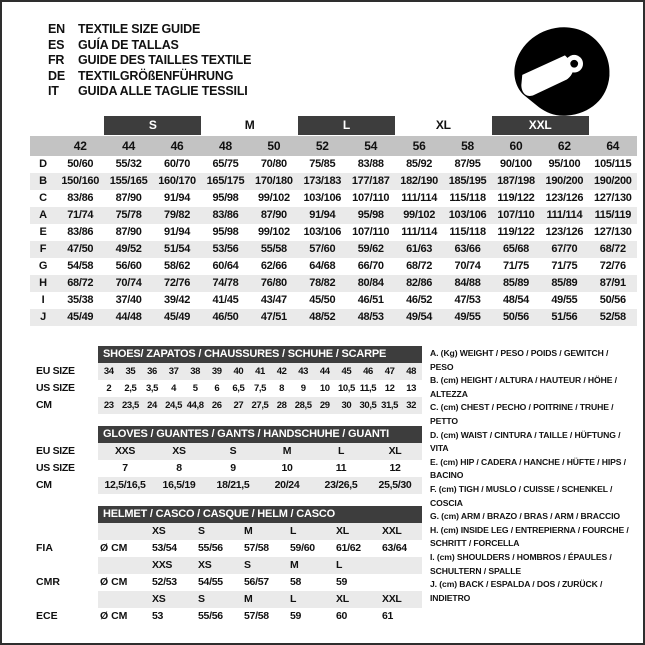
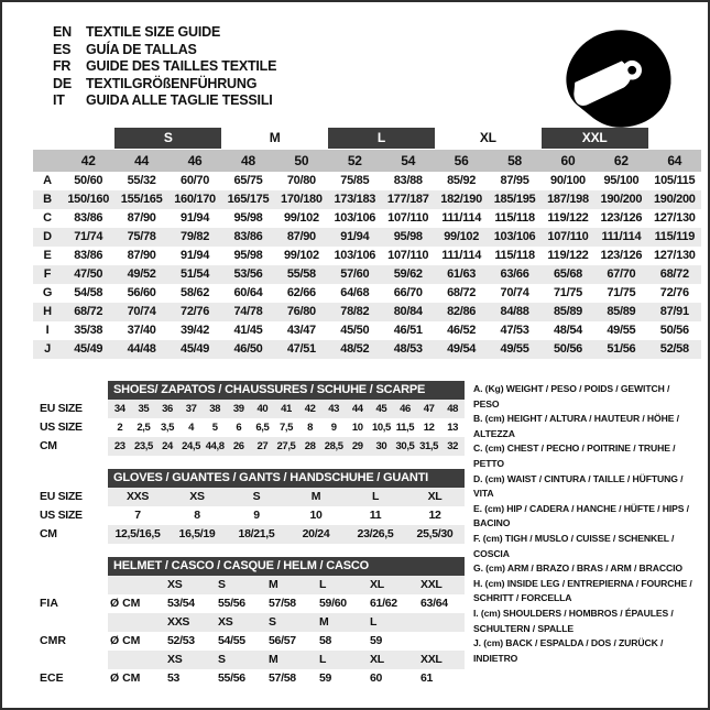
  EN
  TEXTILE SIZE GUIDE
  ES
  GUÍA DE TALLAS
  FR
  GUIDE DES TAILLES TEXTILE
  DE
  TEXTILGRÖßENFÜHRUNG
  IT
  GUIDA ALLE TAGLIE TESSILI
  S
  M
  L
  XL
  XXL
  42
  44
  46
  48
  50
  52
  54
  56
  58
  60
  62
  64
- D
+ A
  50/60
  55/32
  60/70
  65/75
  70/80
  75/85
  83/88
  85/92
  87/95
  90/100
  95/100
  105/115
  B
  150/160
  155/165
  160/170
  165/175
  170/180
  173/183
  177/187
  182/190
  185/195
  187/198
  190/200
  190/200
  C
  83/86
  87/90
  91/94
  95/98
  99/102
  103/106
  107/110
  111/114
  115/118
  119/122
  123/126
  127/130
- A
+ D
  71/74
  75/78
  79/82
  83/86
  87/90
  91/94
  95/98
  99/102
  103/106
  107/110
  111/114
  115/119
  E
  83/86
  87/90
  91/94
  95/98
  99/102
  103/106
  107/110
  111/114
  115/118
  119/122
  123/126
  127/130
  F
  47/50
  49/52
  51/54
  53/56
  55/58
  57/60
  59/62
  61/63
  63/66
  65/68
  67/70
  68/72
  G
  54/58
  56/60
  58/62
  60/64
  62/66
  64/68
  66/70
  68/72
  70/74
  71/75
  71/75
  72/76
  H
  68/72
  70/74
  72/76
  74/78
  76/80
  78/82
  80/84
  82/86
  84/88
  85/89
  85/89
  87/91
  I
  35/38
  37/40
  39/42
  41/45
  43/47
  45/50
  46/51
  46/52
  47/53
  48/54
  49/55
  50/56
  J
  45/49
  44/48
  45/49
  46/50
  47/51
  48/52
  48/53
  49/54
  49/55
  50/56
  51/56
  52/58
  SHOES/ ZAPATOS / CHAUSSURES / SCHUHE / SCARPE
  EU SIZE
  34
  35
  36
  37
  38
  39
  40
  41
  42
  43
  44
  45
  46
  47
  48
  US SIZE
  2
  2,5
  3,5
  4
  5
  6
  6,5
  7,5
  8
  9
  10
  10,5
  11,5
  12
  13
  CM
  23
  23,5
  24
  24,5
  44,8
  26
  27
  27,5
  28
  28,5
  29
  30
  30,5
  31,5
  32
  GLOVES / GUANTES / GANTS / HANDSCHUHE / GUANTI
  EU SIZE
  XXS
  XS
  S
  M
  L
  XL
  US SIZE
  7
  8
  9
  10
  11
  12
  CM
  12,5/16,5
  16,5/19
  18/21,5
  20/24
  23/26,5
  25,5/30
  HELMET / CASCO / CASQUE / HELM / CASCO
  XS
  S
  M
  L
  XL
  XXL
  FIA
  Ø CM
  53/54
  55/56
  57/58
  59/60
  61/62
  63/64
  XXS
  XS
  S
  M
  L
  CMR
  Ø CM
  52/53
  54/55
  56/57
  58
  59
  XS
  S
  M
  L
  XL
  XXL
  ECE
  Ø CM
  53
  55/56
  57/58
  59
  60
  61
  A. (Kg) WEIGHT / PESO / POIDS / GEWITCH / PESO
  B. (cm) HEIGHT / ALTURA / HAUTEUR / HÖHE / ALTEZZA
  C. (cm) CHEST / PECHO / POITRINE / TRUHE / PETTO
  D. (cm) WAIST / CINTURA / TAILLE / HÜFTUNG / VITA
  E. (cm) HIP / CADERA / HANCHE / HÜFTE / HIPS / BACINO
  F. (cm) TIGH / MUSLO / CUISSE / SCHENKEL / COSCIA
  G. (cm) ARM / BRAZO / BRAS / ARM / BRACCIO
  H. (cm) INSIDE LEG / ENTREPIERNA / FOURCHE / SCHRITT / FORCELLA
  I. (cm) SHOULDERS / HOMBROS / ÉPAULES / SCHULTERN / SPALLE
  J. (cm) BACK / ESPALDA / DOS / ZURÜCK / INDIETRO
